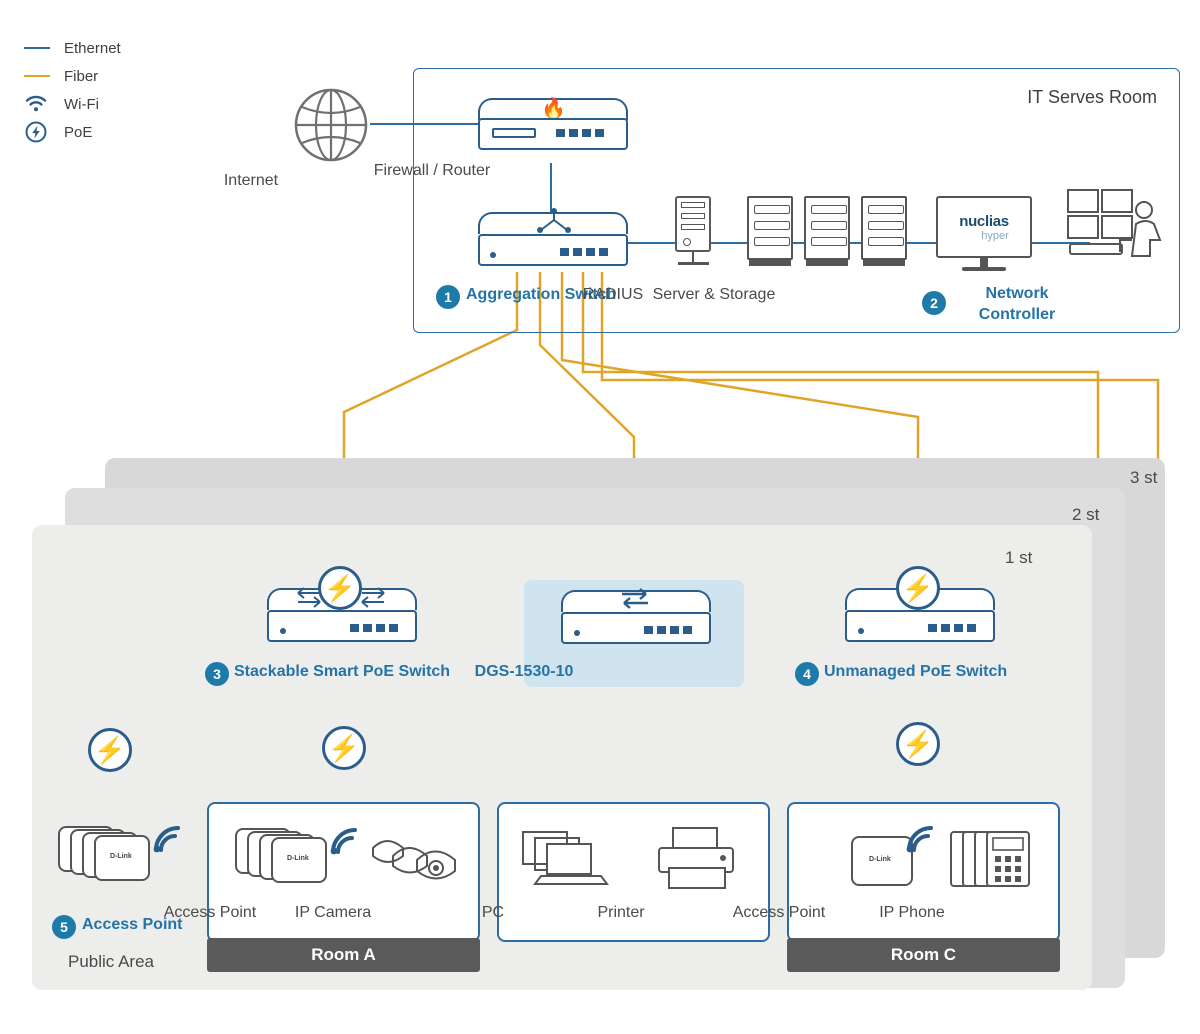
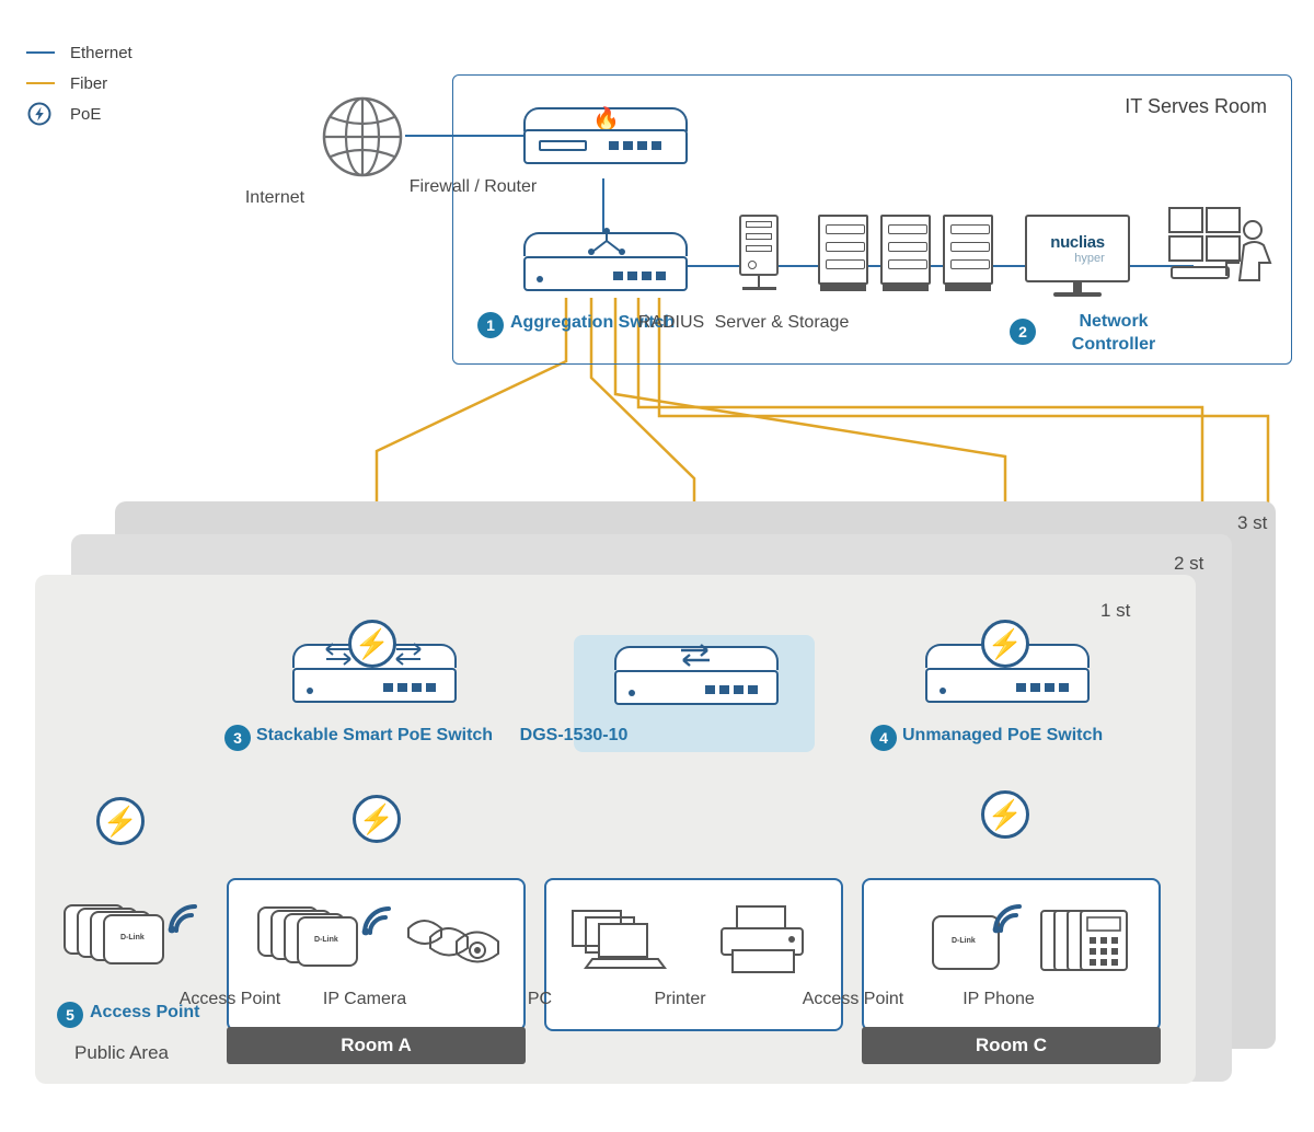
  Ethernet
  Fiber
- Wi-Fi
  PoE
  IT Serves Room
  Internet
  🔥
  Firewall / Router
  1
  Aggregation Switch
  RADIUS
  Server & Storage
  nuclias
  hyper
  2
  Network Controller
  3 st
  2 st
  1 st
  ⚡
  3
  Stackable Smart PoE Switch
  DGS-1530-10
  ⚡
  4
  Unmanaged PoE Switch
  ⚡
  ⚡
  ⚡
  5
  Access Point
  Public Area
  Access Point
  IP Camera
  Room A
  PC
  Printer
  Access Point
  IP Phone
  Room C
